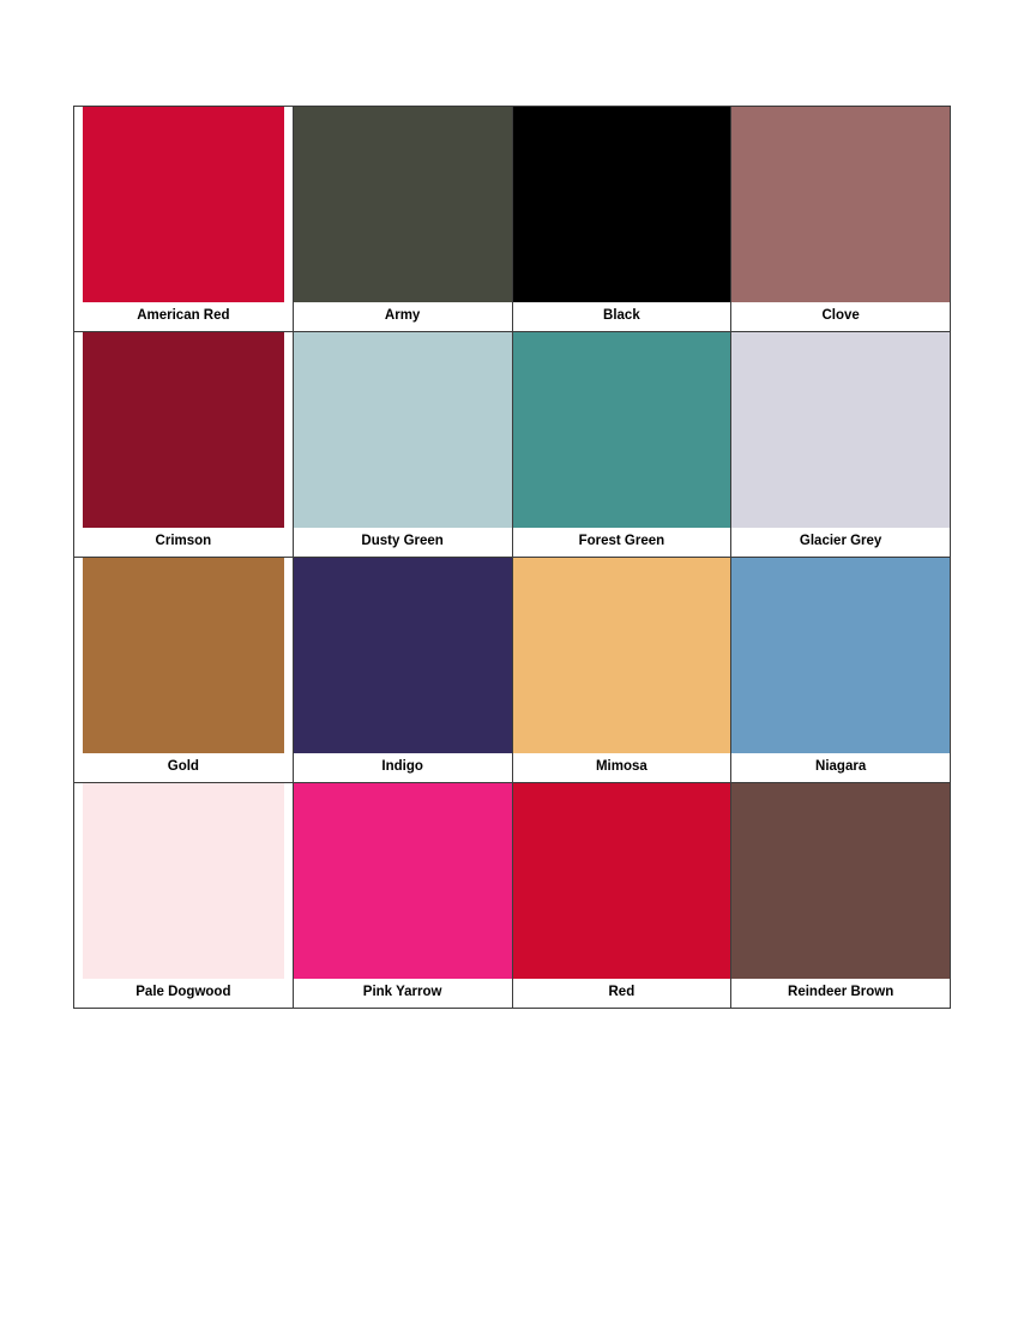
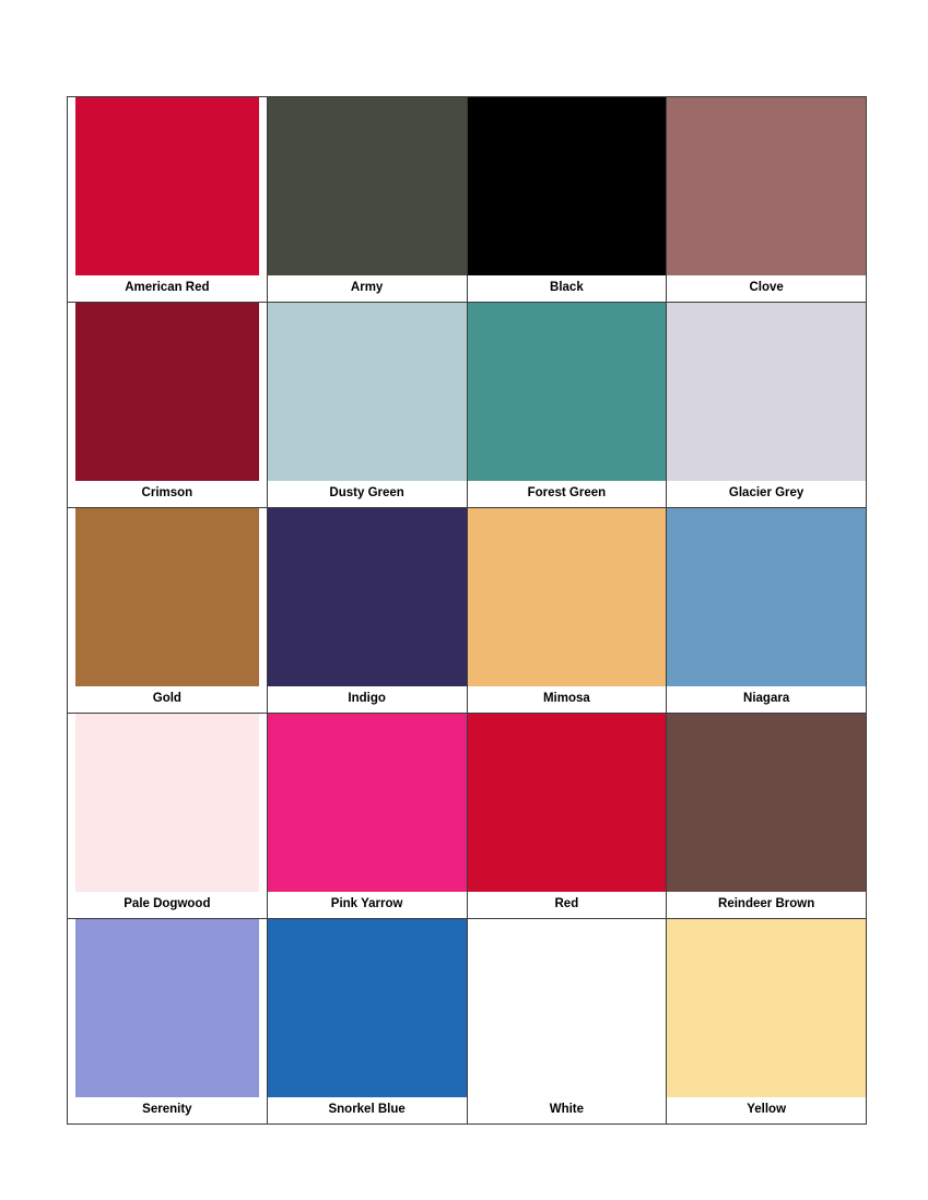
  American Red	Army	Black	Clove
  Crimson	Dusty Green	Forest Green	Glacier Grey
  Gold	Indigo	Mimosa	Niagara
  Pale Dogwood	Pink Yarrow	Red	Reindeer Brown
+ Serenity	Snorkel Blue	White	Yellow
